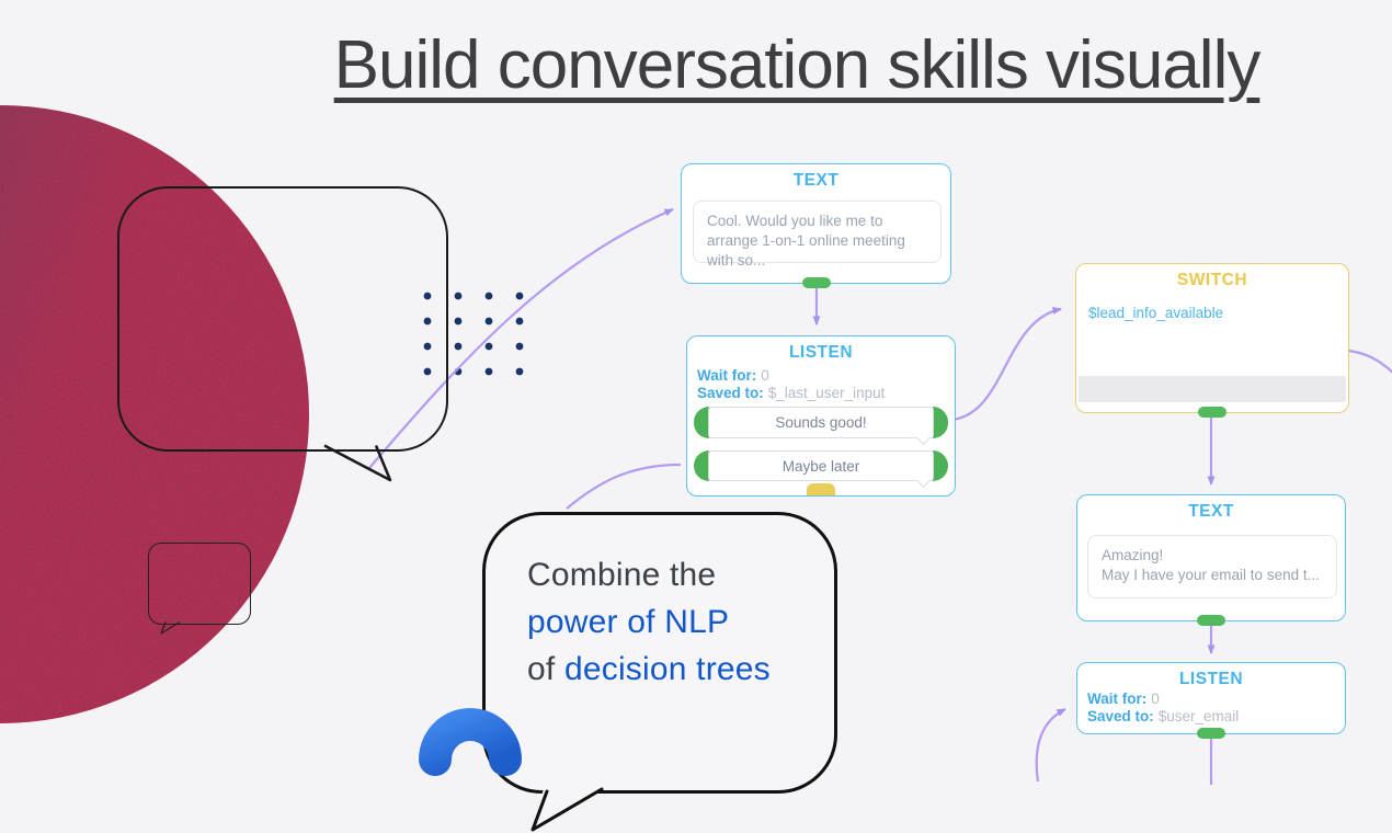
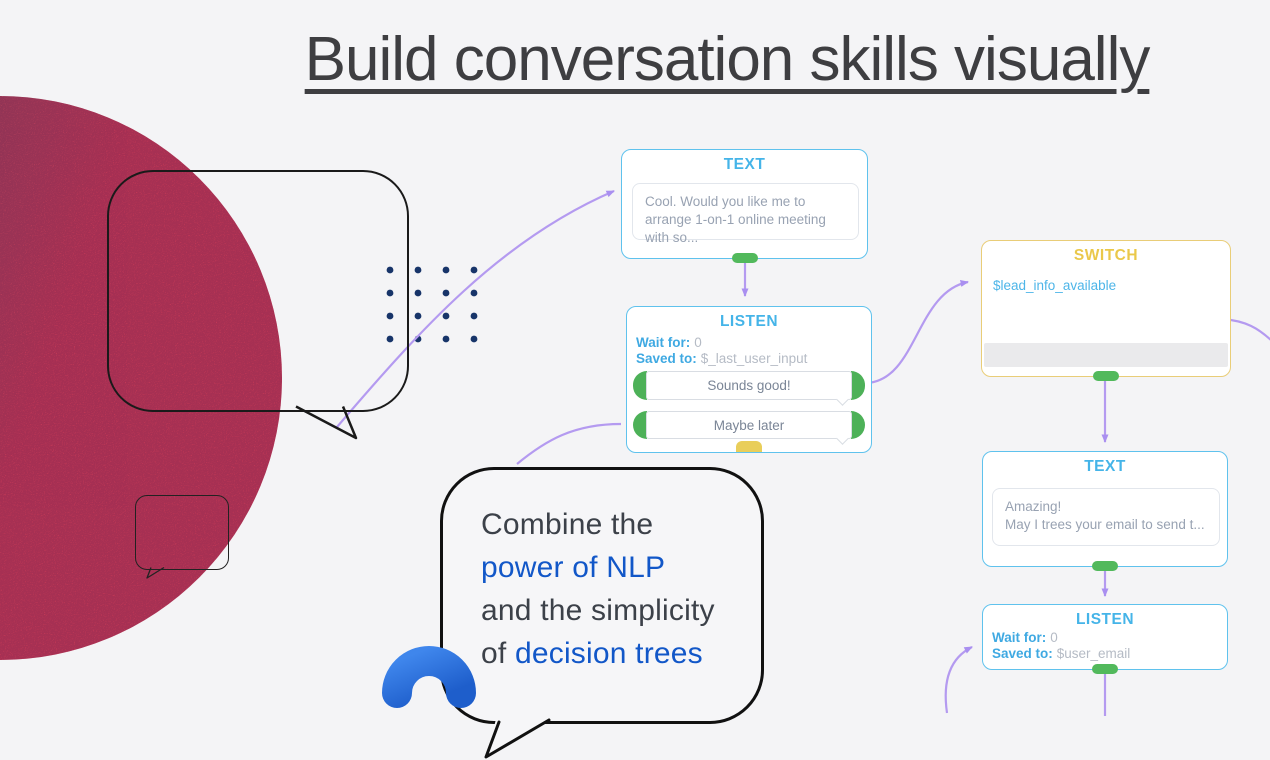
  Build conversation skills visually
  TEXT
  Cool. Would you like me to arrange 1-on-1 online meeting with so...
  LISTEN
  Wait for: 0
  Saved to: $_last_user_input
  Sounds good!
  Maybe later
  SWITCH
  $lead_info_available
  TEXT
  Amazing!
- May I have your email to send t...
+ May I trees your email to send t...
  LISTEN
  Wait for: 0
  Saved to: $user_email
  Combine the
  power of NLP
+ and the simplicity
  of decision trees
